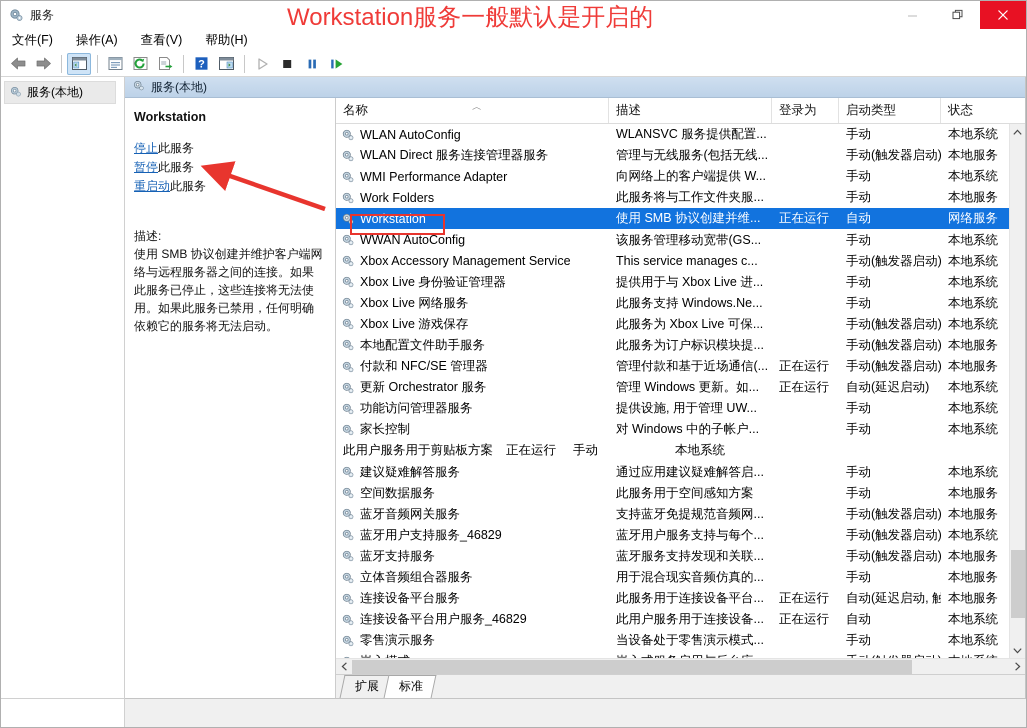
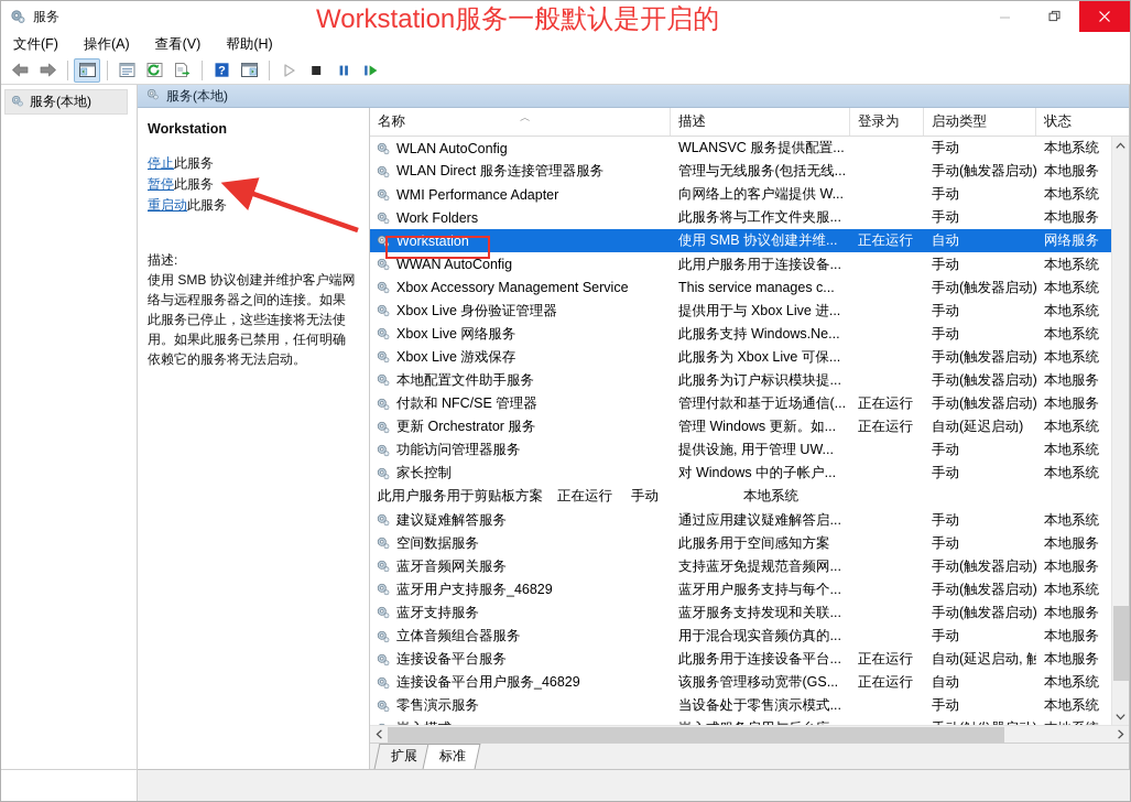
  服务
  文件(F)
  操作(A)
  查看(V)
  帮助(H)
  ?
  服务(本地)
  服务(本地)
  Workstation
  停止此服务
  暂停此服务
  重启动此服务
  描述:
  使用 SMB 协议创建并维护客户端网络与远程服务器之间的连接。如果此服务已停止，这些连接将无法使用。如果此服务已禁用，任何明确依赖它的服务将无法启动。
  名称
  ︿
  描述
  登录为
  启动类型
  状态
  WLAN AutoConfig
  WLANSVC 服务提供配置...
  手动
  本地系统
  WLAN Direct 服务连接管理器服务
  管理与无线服务(包括无线...
  手动(触发器启动)
  本地服务
  WMI Performance Adapter
  向网络上的客户端提供 W...
  手动
  本地系统
  Work Folders
  此服务将与工作文件夹服...
  手动
  本地服务
  Workstation
  使用 SMB 协议创建并维...
  正在运行
  自动
  网络服务
  WWAN AutoConfig
- 该服务管理移动宽带(GS...
+ 此用户服务用于连接设备...
  手动
  本地系统
  Xbox Accessory Management Service
  This service manages c...
  手动(触发器启动)
  本地系统
  Xbox Live 身份验证管理器
  提供用于与 Xbox Live 进...
  手动
  本地系统
  Xbox Live 网络服务
  此服务支持 Windows.Ne...
  手动
  本地系统
  Xbox Live 游戏保存
  此服务为 Xbox Live 可保...
  手动(触发器启动)
  本地系统
  本地配置文件助手服务
  此服务为订户标识模块提...
  手动(触发器启动)
  本地服务
  付款和 NFC/SE 管理器
  管理付款和基于近场通信(...
  正在运行
  手动(触发器启动)
  本地服务
  更新 Orchestrator 服务
  管理 Windows 更新。如...
  正在运行
  自动(延迟启动)
  本地系统
  功能访问管理器服务
  提供设施, 用于管理 UW...
  手动
  本地系统
  家长控制
  对 Windows 中的子帐户...
  手动
  本地系统
  此用户服务用于剪贴板方案
  正在运行
  手动
  本地系统
  建议疑难解答服务
  通过应用建议疑难解答启...
  手动
  本地系统
  空间数据服务
  此服务用于空间感知方案
  手动
  本地服务
  蓝牙音频网关服务
  支持蓝牙免提规范音频网...
  手动(触发器启动)
  本地服务
  蓝牙用户支持服务_46829
  蓝牙用户服务支持与每个...
  手动(触发器启动)
  本地系统
  蓝牙支持服务
  蓝牙服务支持发现和关联...
  手动(触发器启动)
  本地服务
  立体音频组合器服务
  用于混合现实音频仿真的...
  手动
  本地服务
  连接设备平台服务
  此服务用于连接设备平台...
  正在运行
  自动(延迟启动, 触
  本地服务
  连接设备平台用户服务_46829
- 此用户服务用于连接设备...
+ 该服务管理移动宽带(GS...
  正在运行
  自动
  本地系统
  零售演示服务
  当设备处于零售演示模式...
  手动
  本地系统
  Workstation服务一般默认是开启的
